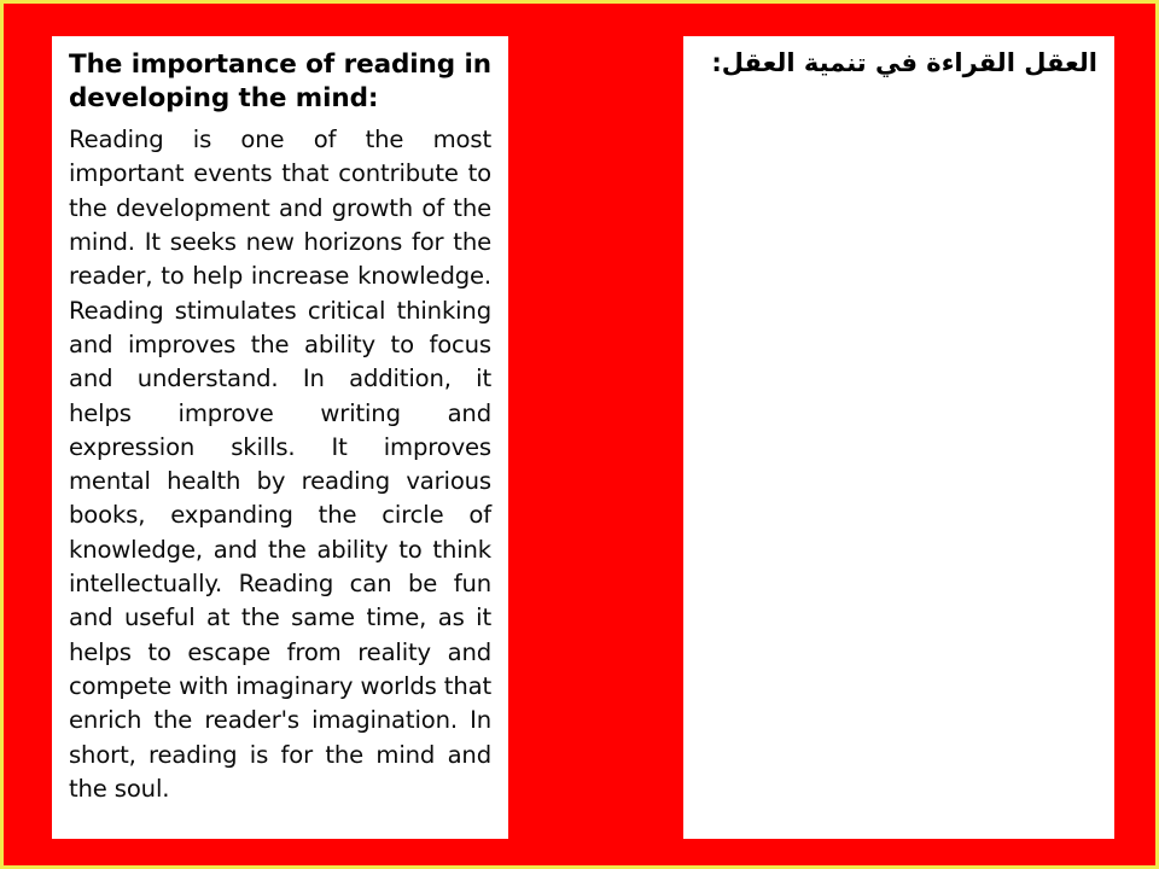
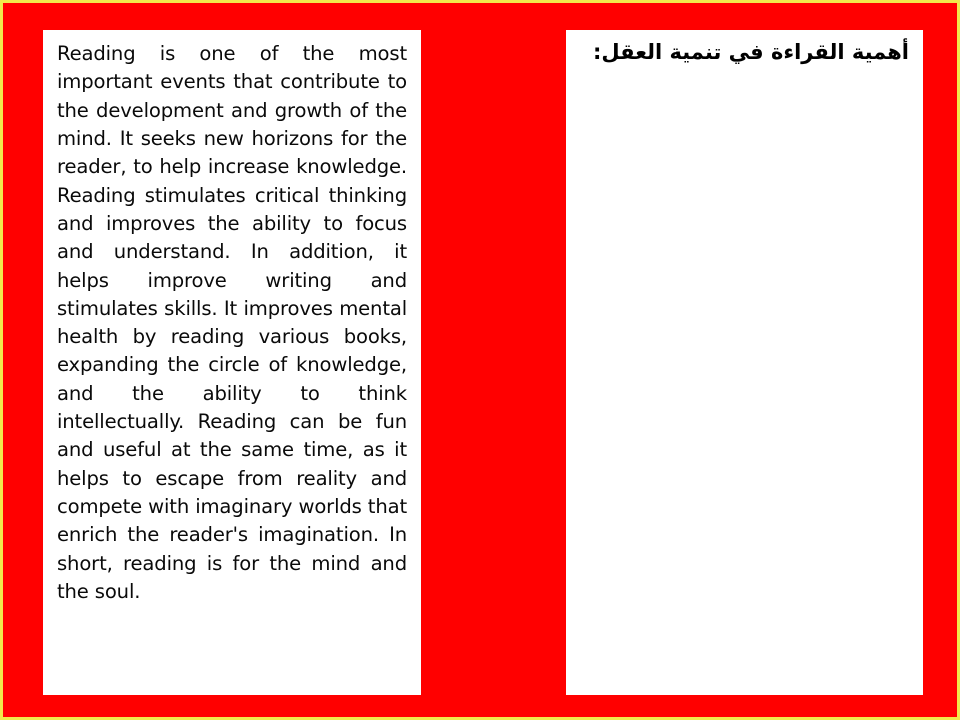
- The importance of reading in developing the mind:
- Reading is one of the most important events that contribute to the development and growth of the mind. It seeks new horizons for the reader, to help increase knowledge. Reading stimulates critical thinking and improves the ability to focus and understand. In addition, it helps improve writing and expression skills. It improves mental health by reading various books, expanding the circle of knowledge, and the ability to think intellectually. Reading can be fun and useful at the same time, as it helps to escape from reality and compete with imaginary worlds that enrich the reader's imagination. In short, reading is for the mind and the soul.
+ Reading is one of the most important events that contribute to the development and growth of the mind. It seeks new horizons for the reader, to help increase knowledge. Reading stimulates critical thinking and improves the ability to focus and understand. In addition, it helps improve writing and stimulates skills. It improves mental health by reading various books, expanding the circle of knowledge, and the ability to think intellectually. Reading can be fun and useful at the same time, as it helps to escape from reality and compete with imaginary worlds that enrich the reader's imagination. In short, reading is for the mind and the soul.
- العقل القراءة في تنمية العقل:
+ أهمية القراءة في تنمية العقل:
